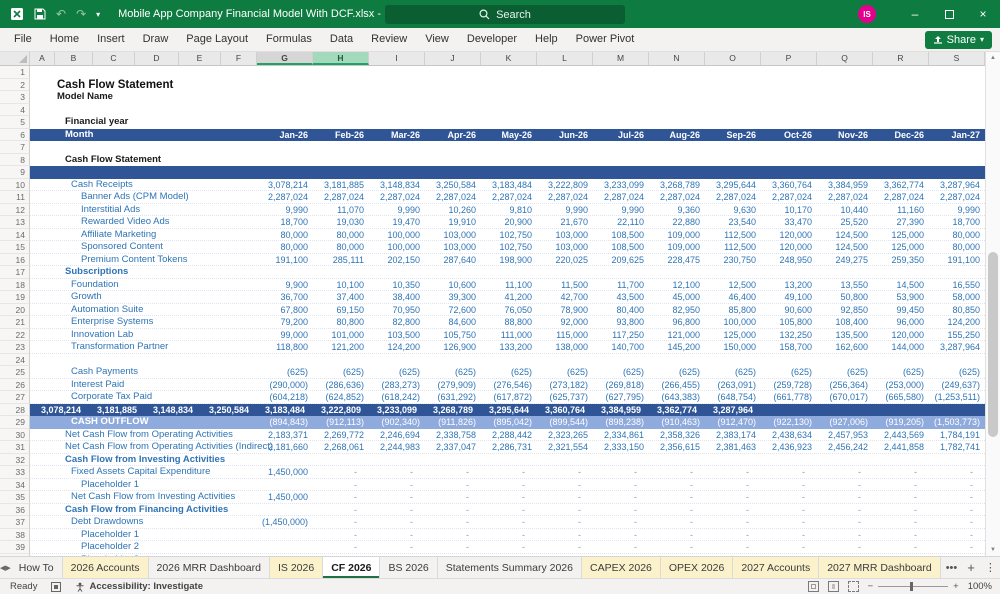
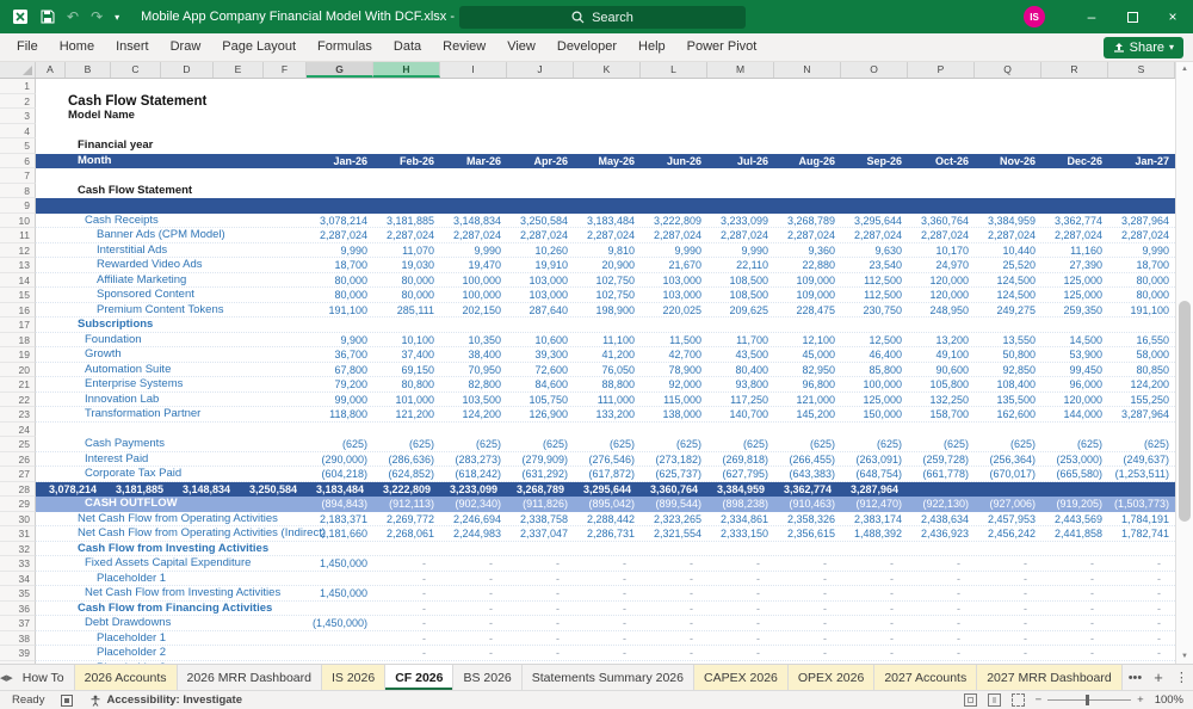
  ↶
  ↷
  ▾
  Mobile App Company Financial Model With DCF.xlsx -
  Search
  IS
  –
  ×
  File
  Home
  Insert
  Draw
  Page Layout
  Formulas
  Data
  Review
  View
  Developer
  Help
  Power Pivot
  Share
  ▾
  A
  B
  C
  D
  E
  F
  G
  H
  I
  J
  K
  L
  M
  N
  O
  P
  Q
  R
  S
  1
  2
  Cash Flow Statement
  3
  Model Name
  4
  5
  Financial year
  6
  Month
  Jan-26
  Feb-26
  Mar-26
  Apr-26
  May-26
  Jun-26
  Jul-26
  Aug-26
  Sep-26
  Oct-26
  Nov-26
  Dec-26
  Jan-27
  7
  8
  Cash Flow Statement
  9
  10
  Cash Receipts
  3,078,214
  3,181,885
  3,148,834
  3,250,584
  3,183,484
  3,222,809
  3,233,099
  3,268,789
  3,295,644
  3,360,764
  3,384,959
  3,362,774
  3,287,964
  11
  Banner Ads (CPM Model)
  2,287,024
  2,287,024
  2,287,024
  2,287,024
  2,287,024
  2,287,024
  2,287,024
  2,287,024
  2,287,024
  2,287,024
  2,287,024
  2,287,024
  2,287,024
  12
  Interstitial Ads
  9,990
  11,070
  9,990
  10,260
  9,810
  9,990
  9,990
  9,360
  9,630
  10,170
  10,440
  11,160
  9,990
  13
  Rewarded Video Ads
  18,700
  19,030
  19,470
  19,910
  20,900
  21,670
  22,110
  22,880
  23,540
- 33,470
+ 24,970
  25,520
  27,390
  18,700
  14
  Affiliate Marketing
  80,000
  80,000
  100,000
  103,000
  102,750
  103,000
  108,500
  109,000
  112,500
  120,000
  124,500
  125,000
  80,000
  15
  Sponsored Content
  80,000
  80,000
  100,000
  103,000
  102,750
  103,000
  108,500
  109,000
  112,500
  120,000
  124,500
  125,000
  80,000
  16
  Premium Content Tokens
  191,100
  285,111
  202,150
  287,640
  198,900
  220,025
  209,625
  228,475
  230,750
  248,950
  249,275
  259,350
  191,100
  17
  Subscriptions
  18
  Foundation
  9,900
  10,100
  10,350
  10,600
  11,100
  11,500
  11,700
  12,100
  12,500
  13,200
  13,550
  14,500
  16,550
  19
  Growth
  36,700
  37,400
  38,400
  39,300
  41,200
  42,700
  43,500
  45,000
  46,400
  49,100
  50,800
  53,900
  58,000
  20
  Automation Suite
  67,800
  69,150
  70,950
  72,600
  76,050
  78,900
  80,400
  82,950
  85,800
  90,600
  92,850
  99,450
  80,850
  21
  Enterprise Systems
  79,200
  80,800
  82,800
  84,600
  88,800
  92,000
  93,800
  96,800
  100,000
  105,800
  108,400
  96,000
  124,200
  22
  Innovation Lab
  99,000
  101,000
  103,500
  105,750
  111,000
  115,000
  117,250
  121,000
  125,000
  132,250
  135,500
  120,000
  155,250
  23
  Transformation Partner
  118,800
  121,200
  124,200
  126,900
  133,200
  138,000
  140,700
  145,200
  150,000
  158,700
  162,600
  144,000
  3,287,964
  24
  25
  Cash Payments
  (625)
  (625)
  (625)
  (625)
  (625)
  (625)
  (625)
  (625)
  (625)
  (625)
  (625)
  (625)
  (625)
  26
  Interest Paid
  (290,000)
  (286,636)
  (283,273)
  (279,909)
  (276,546)
  (273,182)
  (269,818)
  (266,455)
  (263,091)
  (259,728)
  (256,364)
  (253,000)
  (249,637)
  27
  Corporate Tax Paid
  (604,218)
  (624,852)
  (618,242)
  (631,292)
  (617,872)
  (625,737)
  (627,795)
  (643,383)
  (648,754)
  (661,778)
  (670,017)
  (665,580)
  (1,253,511)
  28
  3,078,214
  3,181,885
  3,148,834
  3,250,584
  3,183,484
  3,222,809
  3,233,099
  3,268,789
  3,295,644
  3,360,764
  3,384,959
  3,362,774
  3,287,964
  29
  CASH OUTFLOW
  (894,843)
  (912,113)
  (902,340)
  (911,826)
  (895,042)
  (899,544)
  (898,238)
  (910,463)
  (912,470)
  (922,130)
  (927,006)
  (919,205)
  (1,503,773)
  30
  Net Cash Flow from Operating Activities
  2,183,371
  2,269,772
  2,246,694
  2,338,758
  2,288,442
  2,323,265
  2,334,861
  2,358,326
  2,383,174
  2,438,634
  2,457,953
  2,443,569
  1,784,191
  31
  Net Cash Flow from Operating Activities (Indirect)
  2,181,660
  2,268,061
  2,244,983
  2,337,047
  2,286,731
  2,321,554
  2,333,150
  2,356,615
- 2,381,463
+ 1,488,392
  2,436,923
  2,456,242
  2,441,858
  1,782,741
  32
  Cash Flow from Investing Activities
  33
  Fixed Assets Capital Expenditure
  1,450,000
  -
  -
  -
  -
  -
  -
  -
  -
  -
  -
  -
  -
  34
  Placeholder 1
  -
  -
  -
  -
  -
  -
  -
  -
  -
  -
  -
  -
  35
  Net Cash Flow from Investing Activities
  1,450,000
  -
  -
  -
  -
  -
  -
  -
  -
  -
  -
  -
  -
  36
  Cash Flow from Financing Activities
  -
  -
  -
  -
  -
  -
  -
  -
  -
  -
  -
  -
  37
  Debt Drawdowns
  (1,450,000)
  -
  -
  -
  -
  -
  -
  -
  -
  -
  -
  -
  -
  38
  Placeholder 1
  -
  -
  -
  -
  -
  -
  -
  -
  -
  -
  -
  -
  39
  Placeholder 2
  -
  -
  -
  -
  -
  -
  -
  -
  -
  -
  -
  -
  How To
  2026 Accounts
  2026 MRR Dashboard
  IS 2026
  CF 2026
  BS 2026
  Statements Summary 2026
  CAPEX 2026
  OPEX 2026
  2027 Accounts
  2027 MRR Dashboard
  •••
  +
  ⋮
  Ready
  Accessibility: Investigate
  −
  +
  100%
